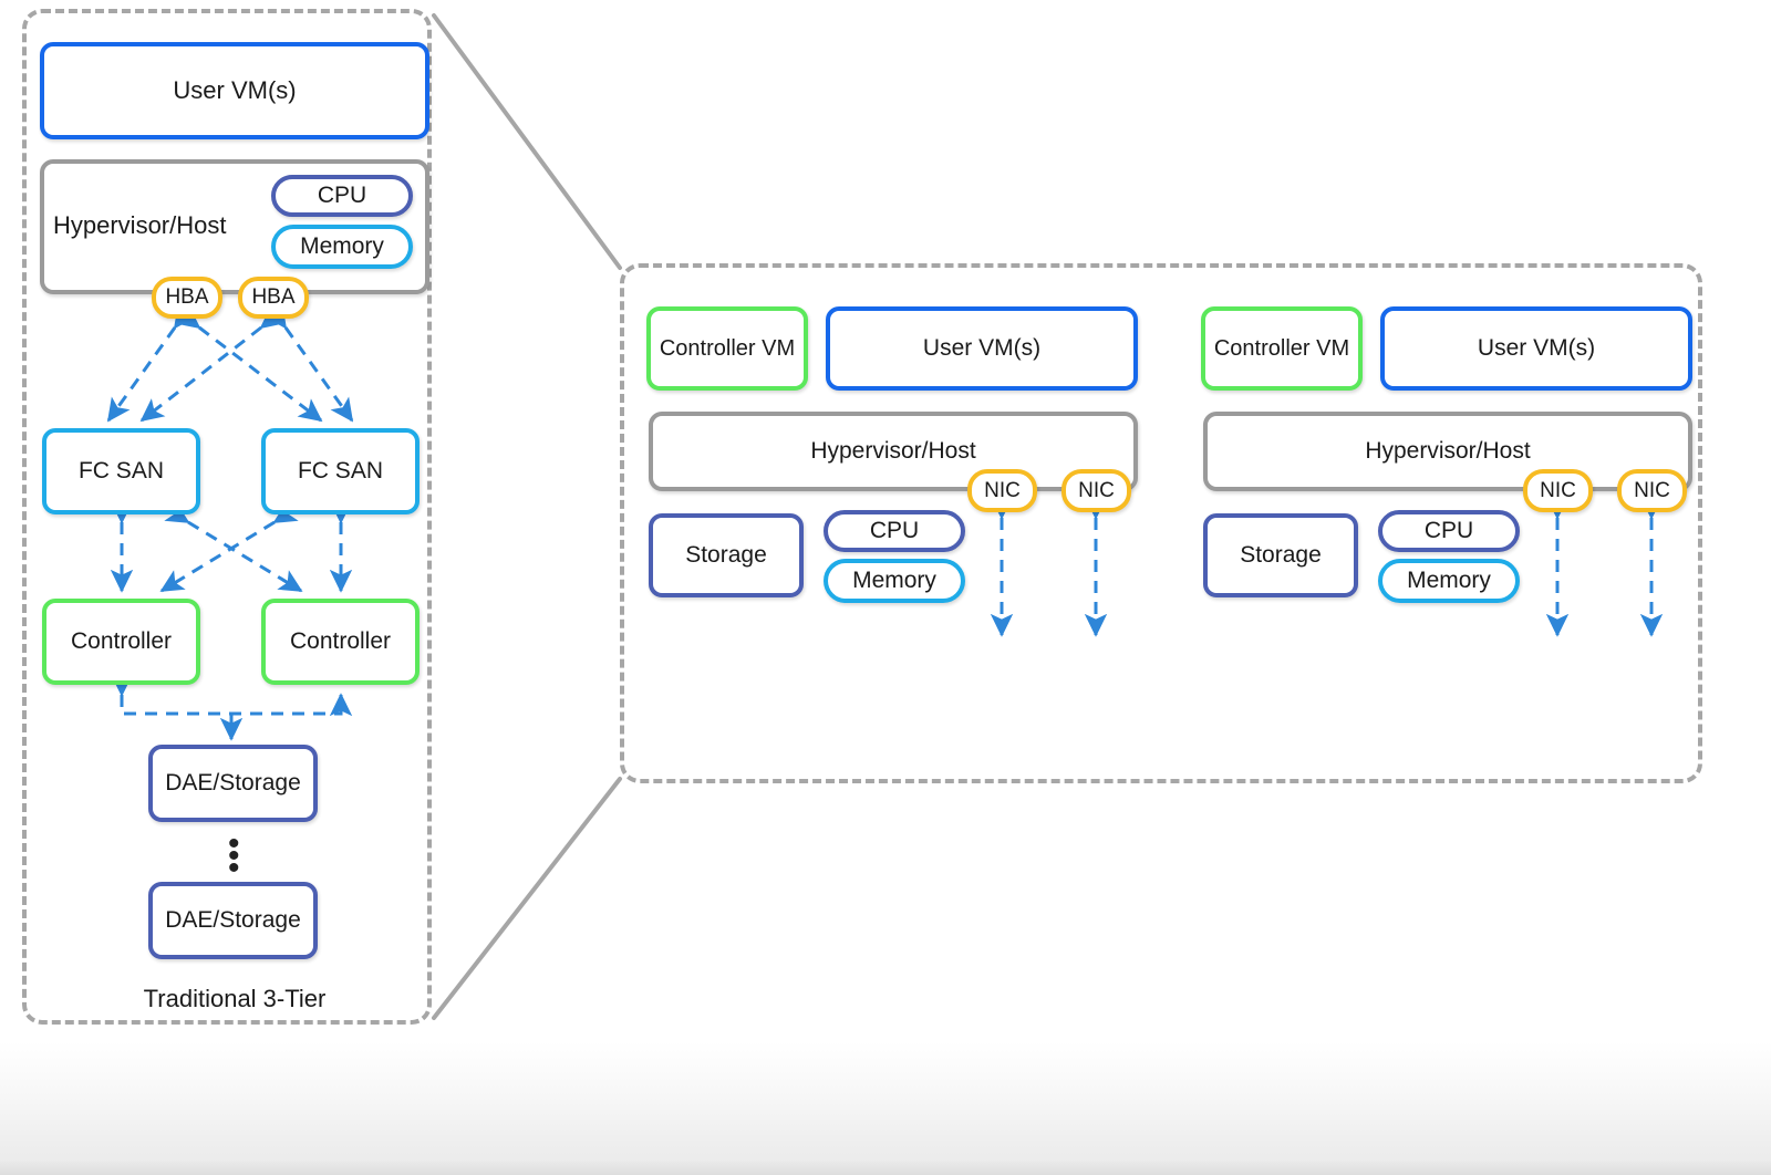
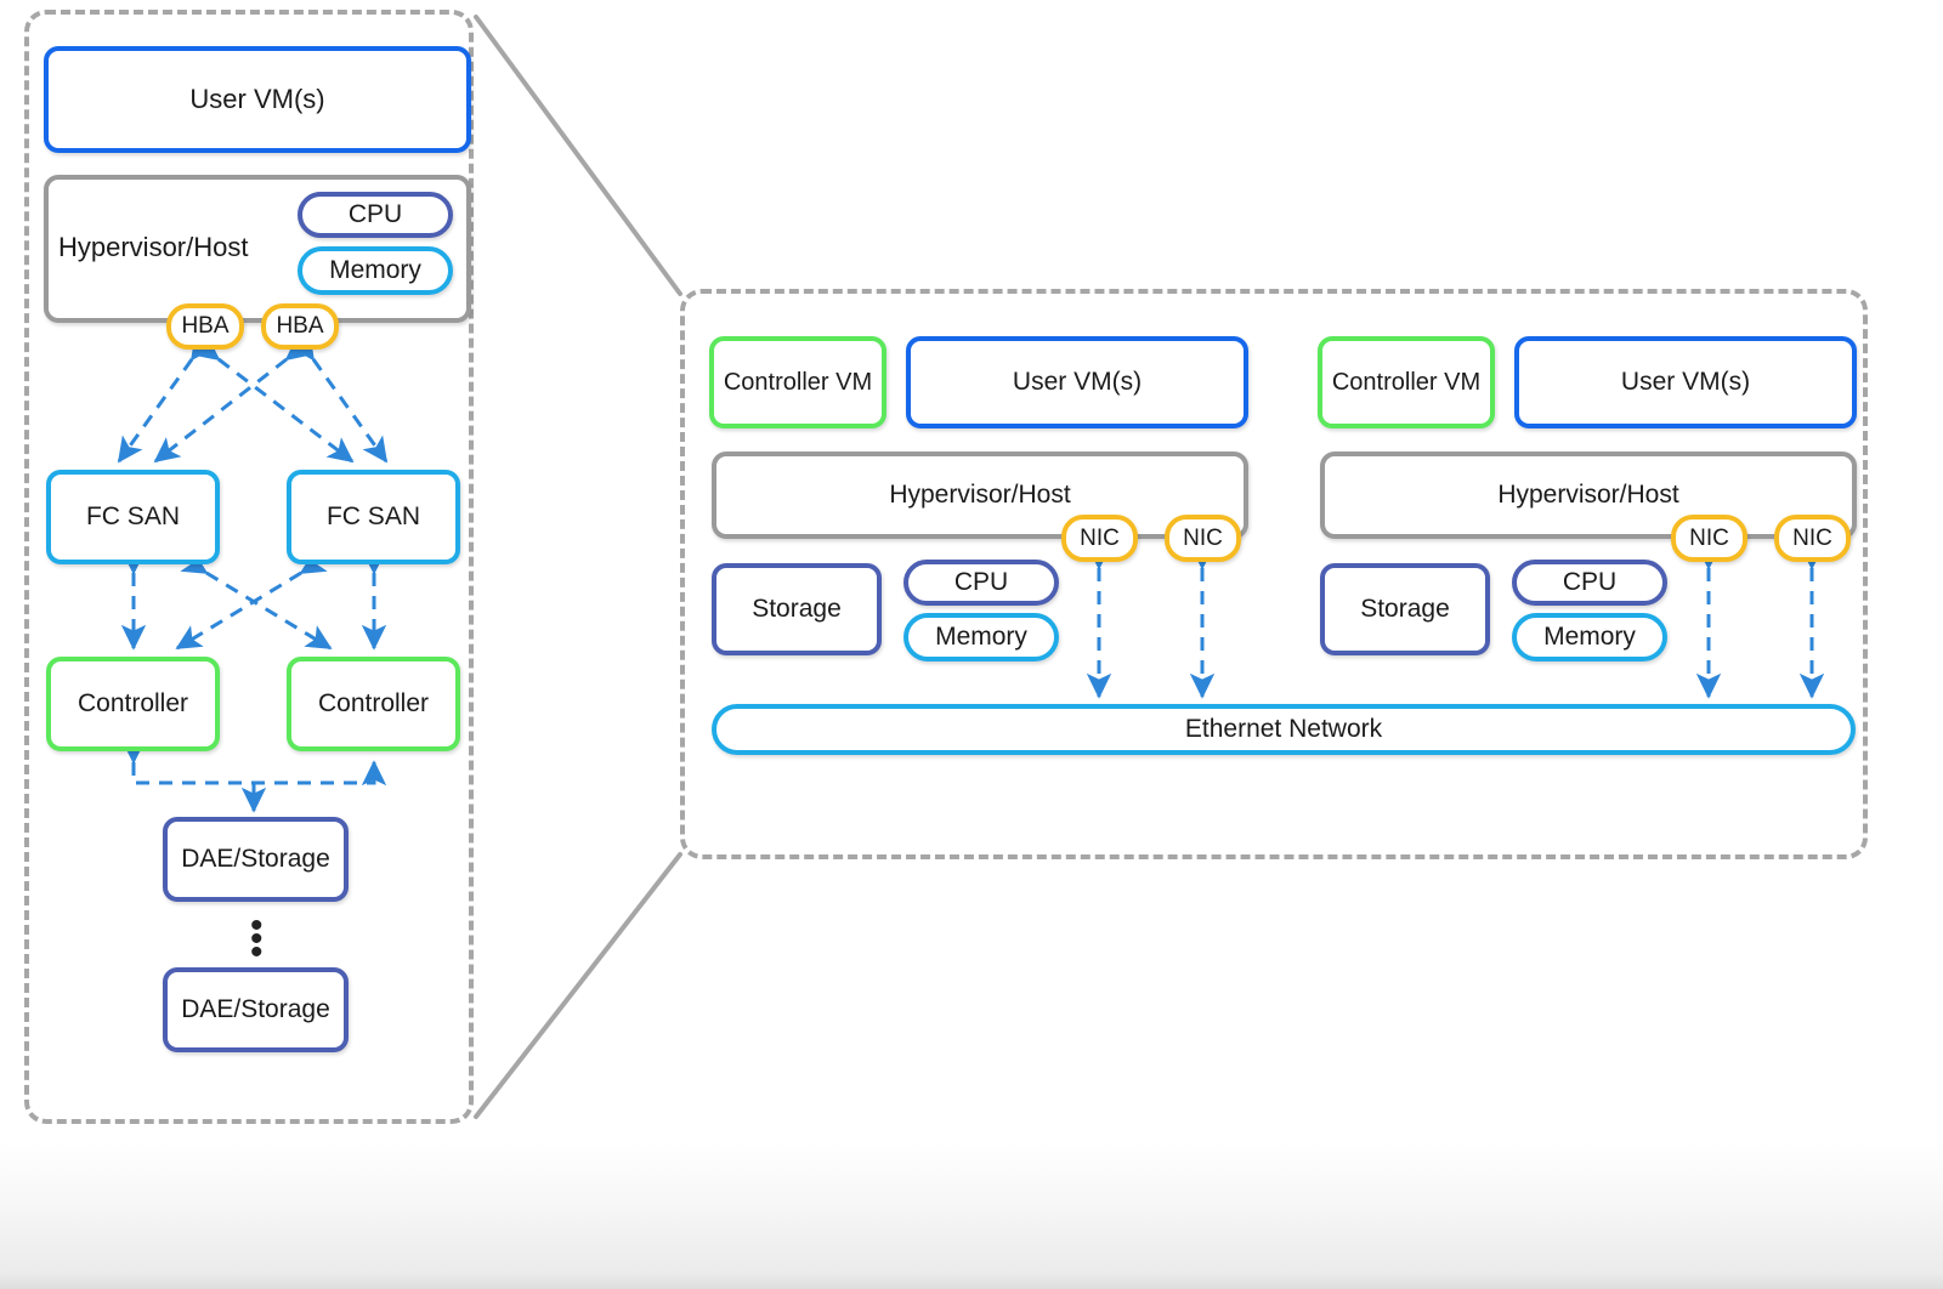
  User VM(s)
  Hypervisor/Host
  CPU
  Memory
  HBA
  HBA
  FC SAN
  FC SAN
  Controller
  Controller
  DAE/Storage
  •
  •
  •
  DAE/Storage
- Traditional 3-Tier
  Controller VM
  User VM(s)
  Hypervisor/Host
  NIC
  NIC
  Storage
  CPU
  Memory
  Controller VM
  User VM(s)
  Hypervisor/Host
  NIC
  NIC
  Storage
  CPU
  Memory
+ Ethernet Network
